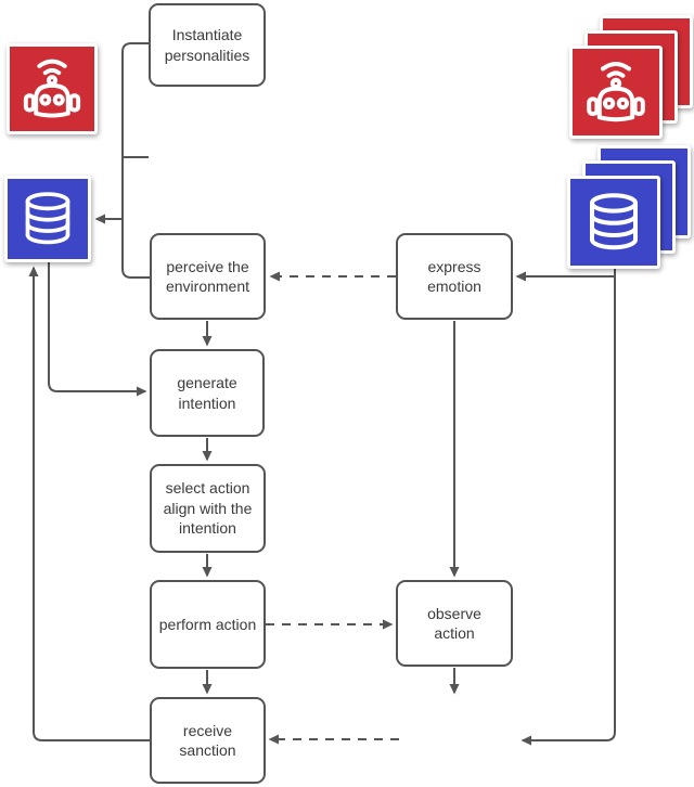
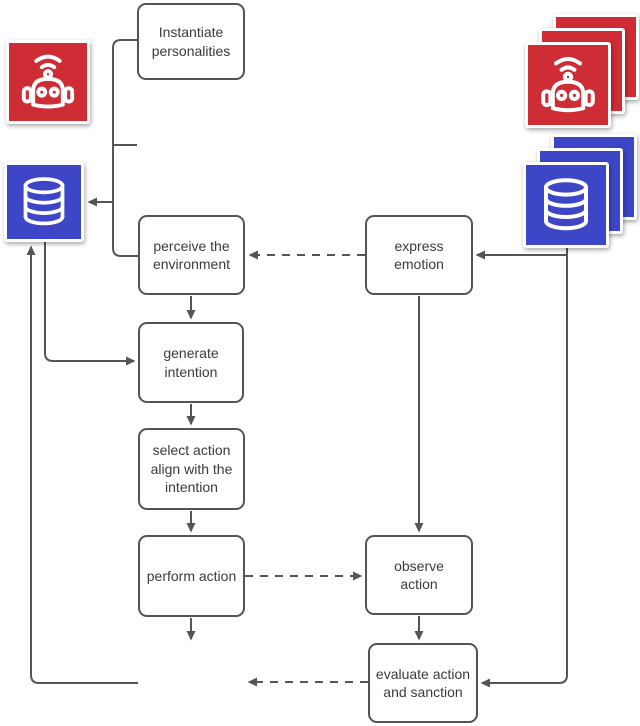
  Instantiate
  personalities
  perceive the
  environment
  generate
  intention
  select action
  align with the
  intention
  perform action
- receive
- sanction
  express
  emotion
  observe
  action
+ evaluate action
+ and sanction
